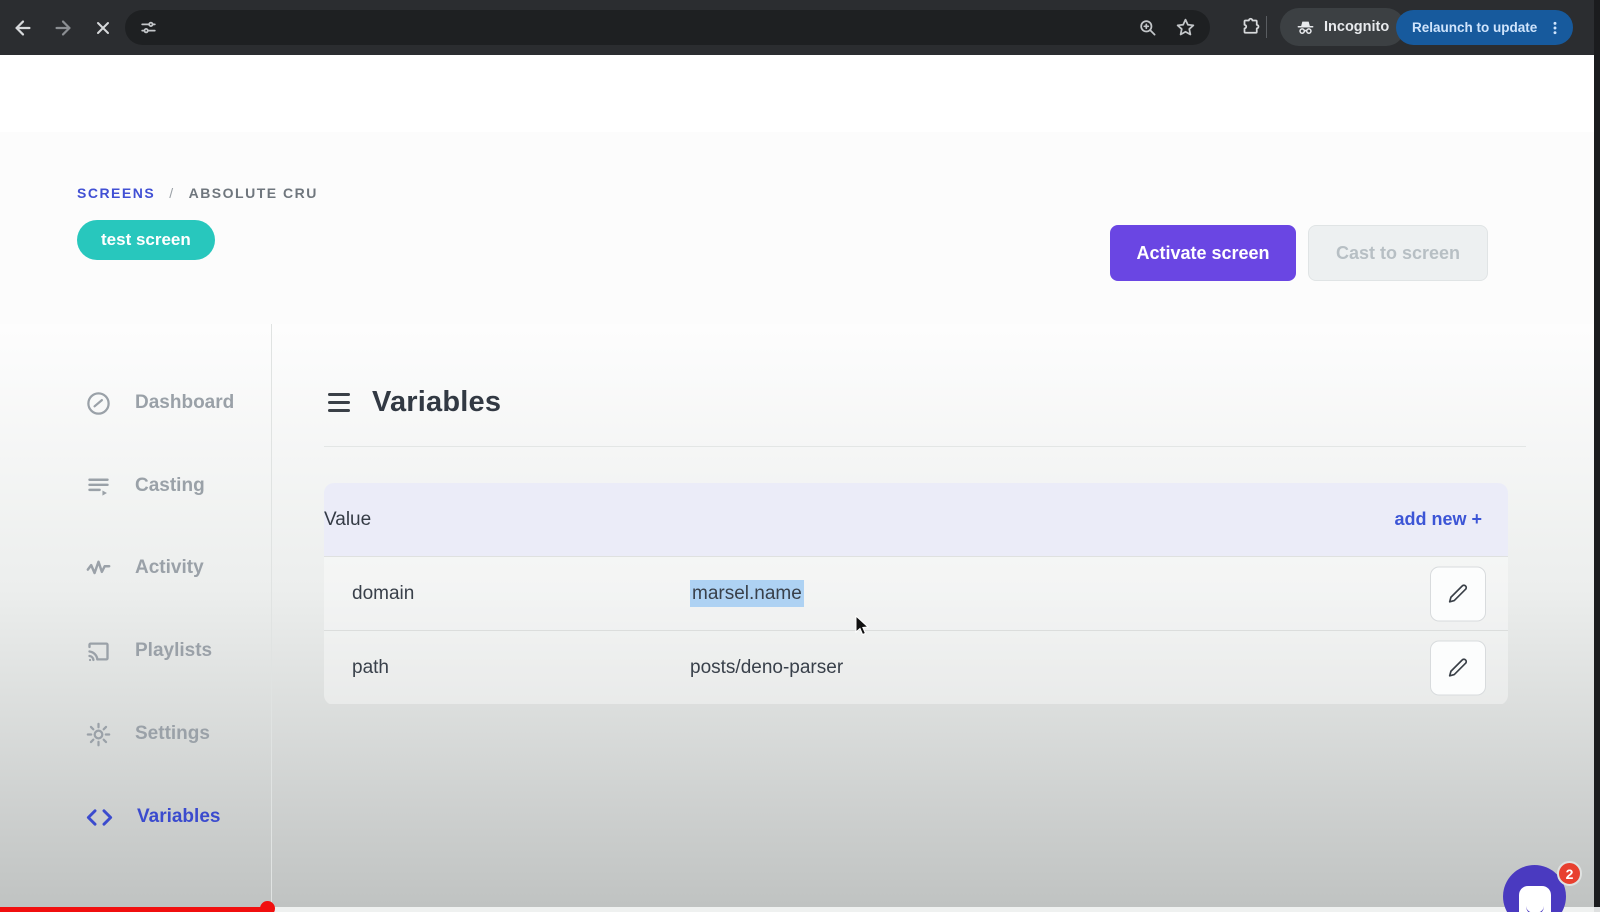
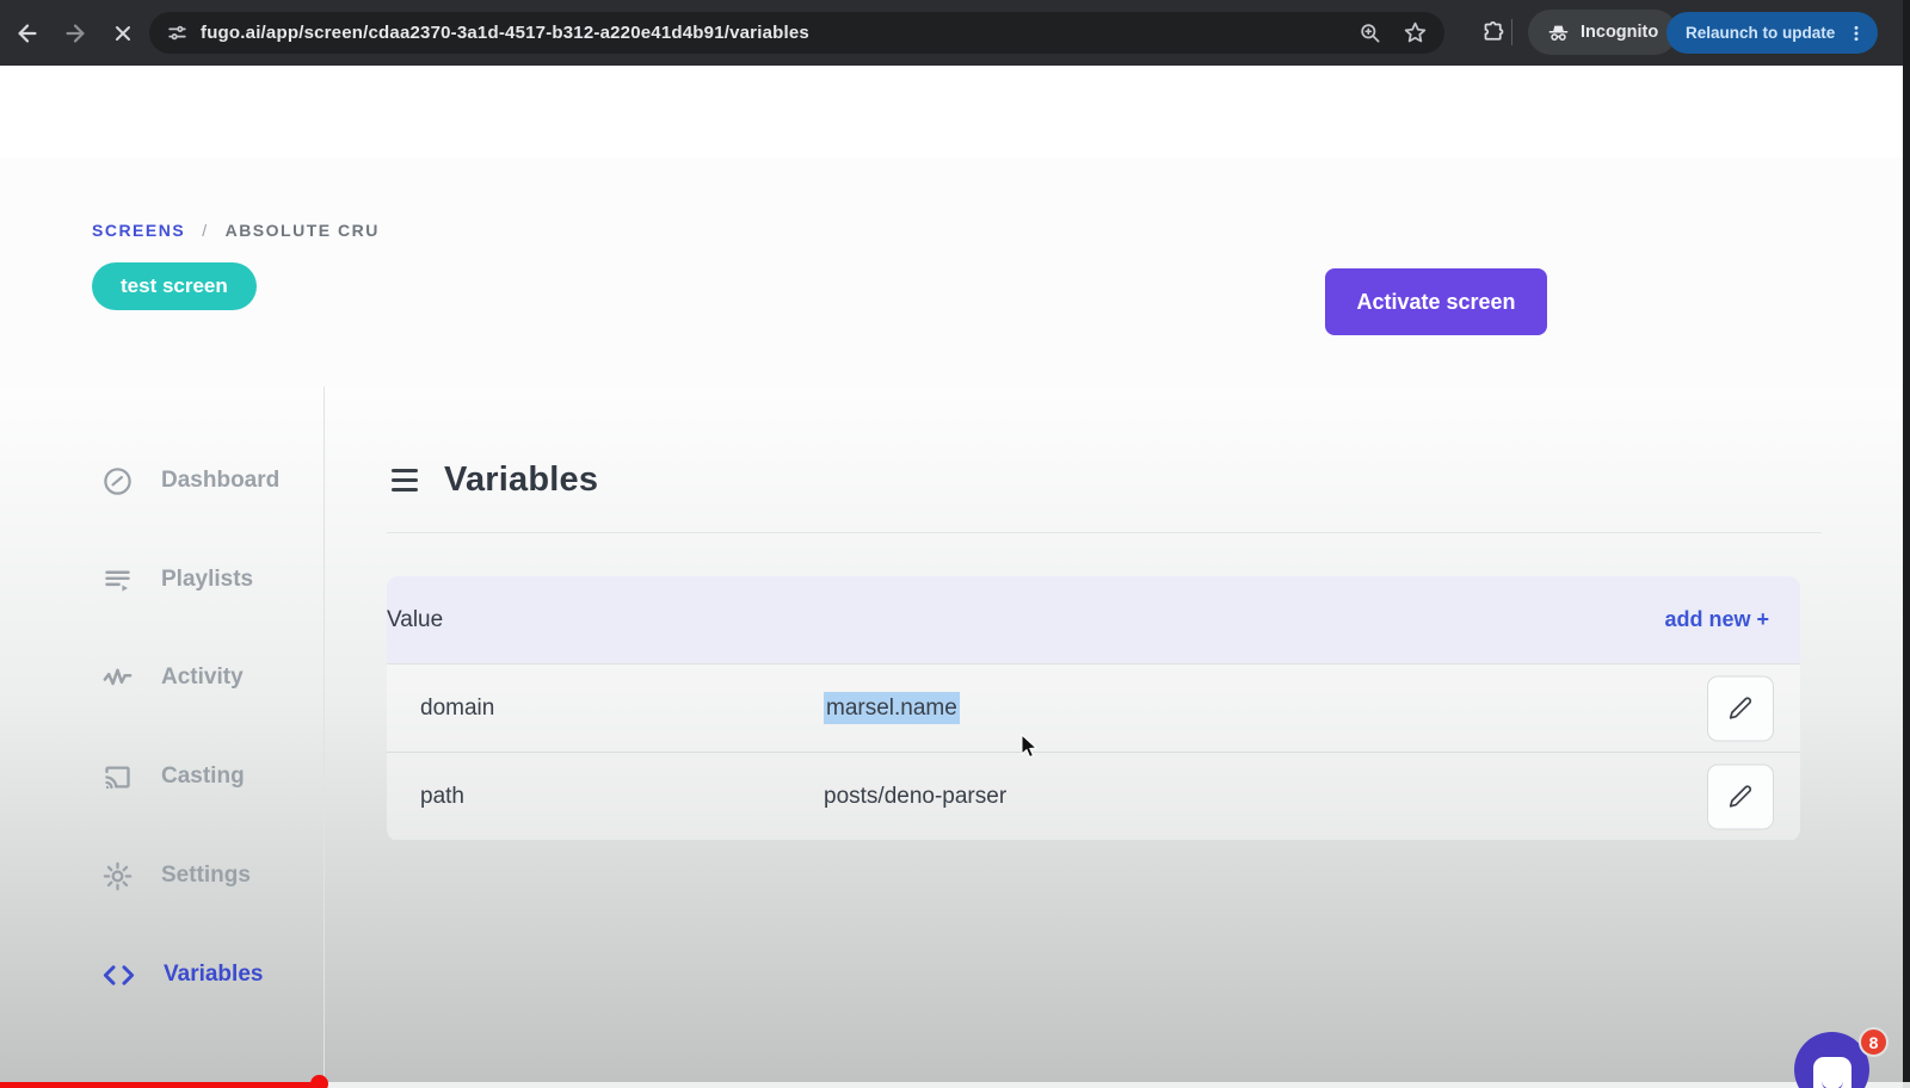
+ fugo.ai/app/screen/cdaa2370-3a1d-4517-b312-a220e41d4b91/variables
  Incognito
  Relaunch to update
  SCREENS
  /
  ABSOLUTE CRU
  test screen
  Activate screen
- Cast to screen
  Dashboard
- Casting
+ Playlists
  Activity
- Playlists
+ Casting
  Settings
  Variables
  Variables
  Value
  add new +
  domain
  marsel.name
  path
  posts/deno-parser
- 2
+ 8
